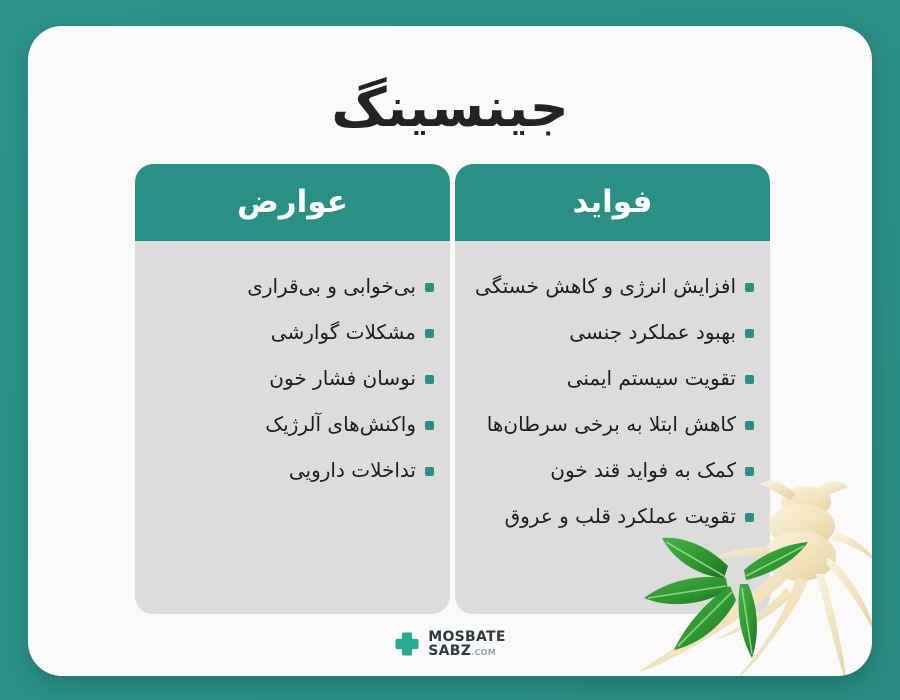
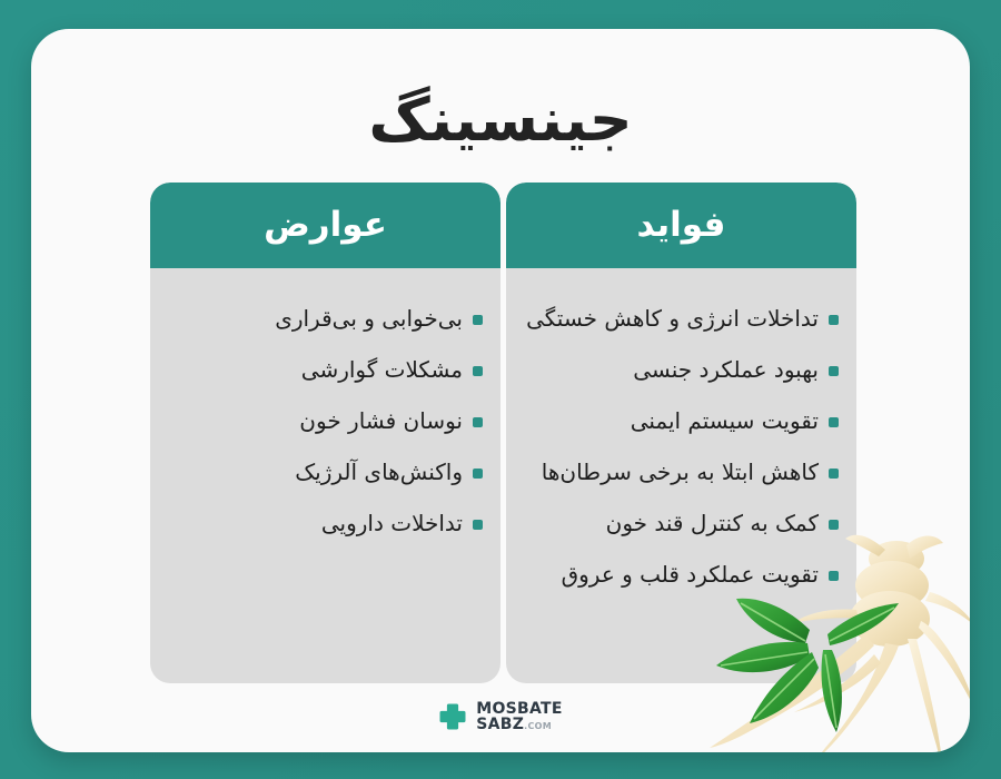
  جینسینگ
  فواید
- افزایش انرژی و کاهش خستگی
+ تداخلات انرژی و کاهش خستگی
  بهبود عملکرد جنسی
  تقویت سیستم ایمنی
  کاهش ابتلا به برخی سرطانها
- کمک به فواید قند خون
+ کمک به کنترل قند خون
  تقویت عملکرد قلب و عروق
  عوارض
  بیخوابی و بی‌قراری
  مشکلات گوارشی
  نوسان فشار خون
  واکنش‌های آلرژیک
  تداخلات دارویی
  MOSBATE
  SABZ.COM
